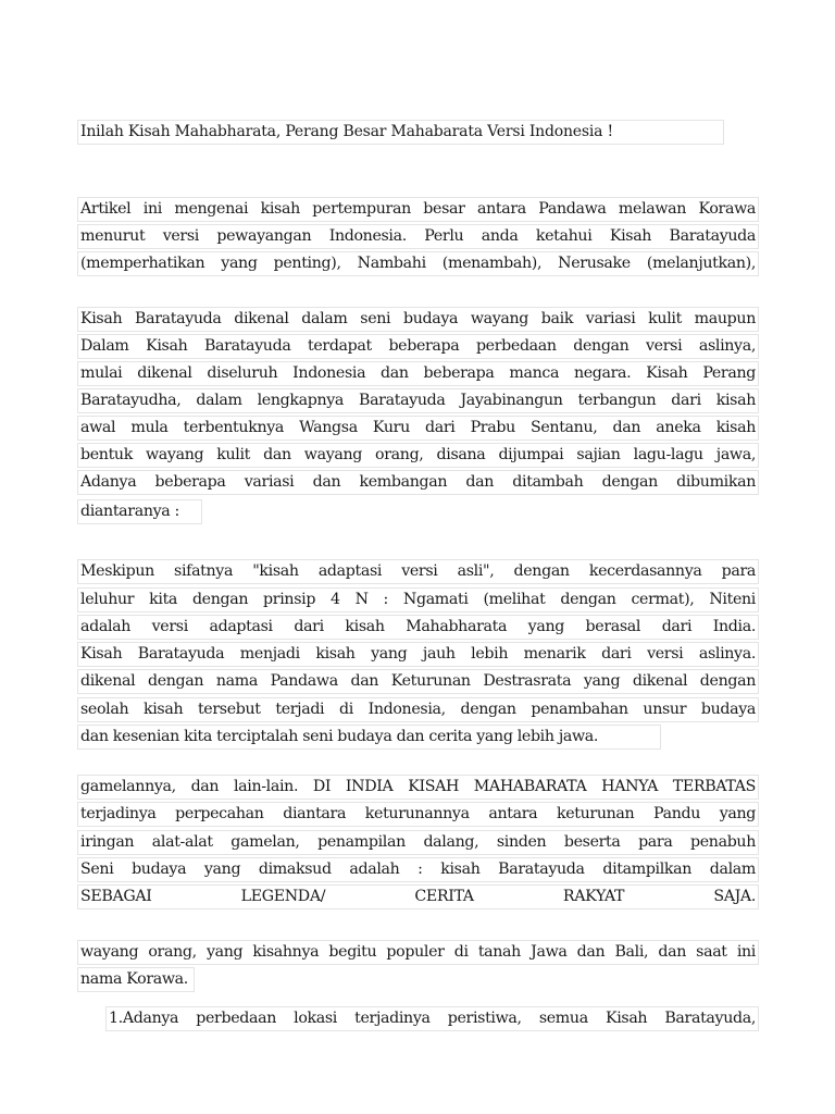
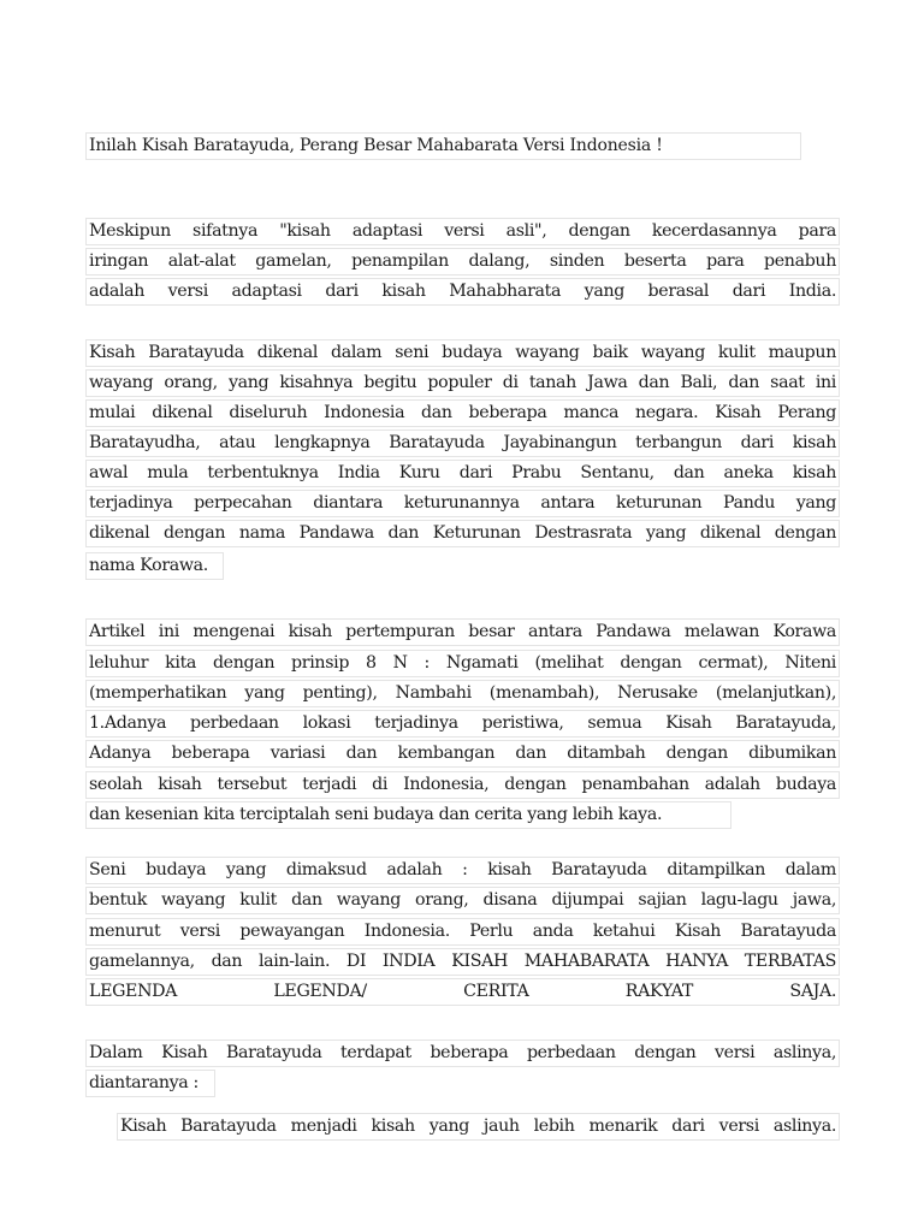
- Inilah Kisah Mahabharata, Perang Besar Mahabarata Versi Indonesia !
+ Inilah Kisah Baratayuda, Perang Besar Mahabarata Versi Indonesia !
- Artikel ini mengenai kisah pertempuran besar antara Pandawa melawan Korawa
+ Meskipun sifatnya "kisah adaptasi versi asli", dengan kecerdasannya para
- menurut versi pewayangan Indonesia. Perlu anda ketahui Kisah Baratayuda
+ iringan alat-alat gamelan, penampilan dalang, sinden beserta para penabuh
- (memperhatikan yang penting), Nambahi (menambah), Nerusake (melanjutkan),
+ adalah versi adaptasi dari kisah Mahabharata yang berasal dari India.
- Kisah Baratayuda dikenal dalam seni budaya wayang baik variasi kulit maupun
+ Kisah Baratayuda dikenal dalam seni budaya wayang baik wayang kulit maupun
- Dalam Kisah Baratayuda terdapat beberapa perbedaan dengan versi aslinya,
+ wayang orang, yang kisahnya begitu populer di tanah Jawa dan Bali, dan saat ini
  mulai dikenal diseluruh Indonesia dan beberapa manca negara. Kisah Perang
- Baratayudha, dalam lengkapnya Baratayuda Jayabinangun terbangun dari kisah
+ Baratayudha, atau lengkapnya Baratayuda Jayabinangun terbangun dari kisah
- awal mula terbentuknya Wangsa Kuru dari Prabu Sentanu, dan aneka kisah
+ awal mula terbentuknya India Kuru dari Prabu Sentanu, dan aneka kisah
- bentuk wayang kulit dan wayang orang, disana dijumpai sajian lagu-lagu jawa,
+ terjadinya perpecahan diantara keturunannya antara keturunan Pandu yang
- Adanya beberapa variasi dan kembangan dan ditambah dengan dibumikan
+ dikenal dengan nama Pandawa dan Keturunan Destrasrata yang dikenal dengan
- diantaranya :
+ nama Korawa.
- Meskipun sifatnya "kisah adaptasi versi asli", dengan kecerdasannya para
+ Artikel ini mengenai kisah pertempuran besar antara Pandawa melawan Korawa
- leluhur kita dengan prinsip 4 N : Ngamati (melihat dengan cermat), Niteni
+ leluhur kita dengan prinsip 8 N : Ngamati (melihat dengan cermat), Niteni
- adalah versi adaptasi dari kisah Mahabharata yang berasal dari India.
+ (memperhatikan yang penting), Nambahi (menambah), Nerusake (melanjutkan),
- Kisah Baratayuda menjadi kisah yang jauh lebih menarik dari versi aslinya.
+ 1.Adanya perbedaan lokasi terjadinya peristiwa, semua Kisah Baratayuda,
- dikenal dengan nama Pandawa dan Keturunan Destrasrata yang dikenal dengan
+ Adanya beberapa variasi dan kembangan dan ditambah dengan dibumikan
- seolah kisah tersebut terjadi di Indonesia, dengan penambahan unsur budaya
+ seolah kisah tersebut terjadi di Indonesia, dengan penambahan adalah budaya
- dan kesenian kita terciptalah seni budaya dan cerita yang lebih jawa.
+ dan kesenian kita terciptalah seni budaya dan cerita yang lebih kaya.
- gamelannya, dan lain-lain. DI INDIA KISAH MAHABARATA HANYA TERBATAS
+ Seni budaya yang dimaksud adalah : kisah Baratayuda ditampilkan dalam
- terjadinya perpecahan diantara keturunannya antara keturunan Pandu yang
+ bentuk wayang kulit dan wayang orang, disana dijumpai sajian lagu-lagu jawa,
- iringan alat-alat gamelan, penampilan dalang, sinden beserta para penabuh
+ menurut versi pewayangan Indonesia. Perlu anda ketahui Kisah Baratayuda
- Seni budaya yang dimaksud adalah : kisah Baratayuda ditampilkan dalam
+ gamelannya, dan lain-lain. DI INDIA KISAH MAHABARATA HANYA TERBATAS
- SEBAGAI LEGENDA/ CERITA RAKYAT SAJA.
+ LEGENDA LEGENDA/ CERITA RAKYAT SAJA.
- wayang orang, yang kisahnya begitu populer di tanah Jawa dan Bali, dan saat ini
+ Dalam Kisah Baratayuda terdapat beberapa perbedaan dengan versi aslinya,
- nama Korawa.
+ diantaranya :
- 1.Adanya perbedaan lokasi terjadinya peristiwa, semua Kisah Baratayuda,
+ Kisah Baratayuda menjadi kisah yang jauh lebih menarik dari versi aslinya.
